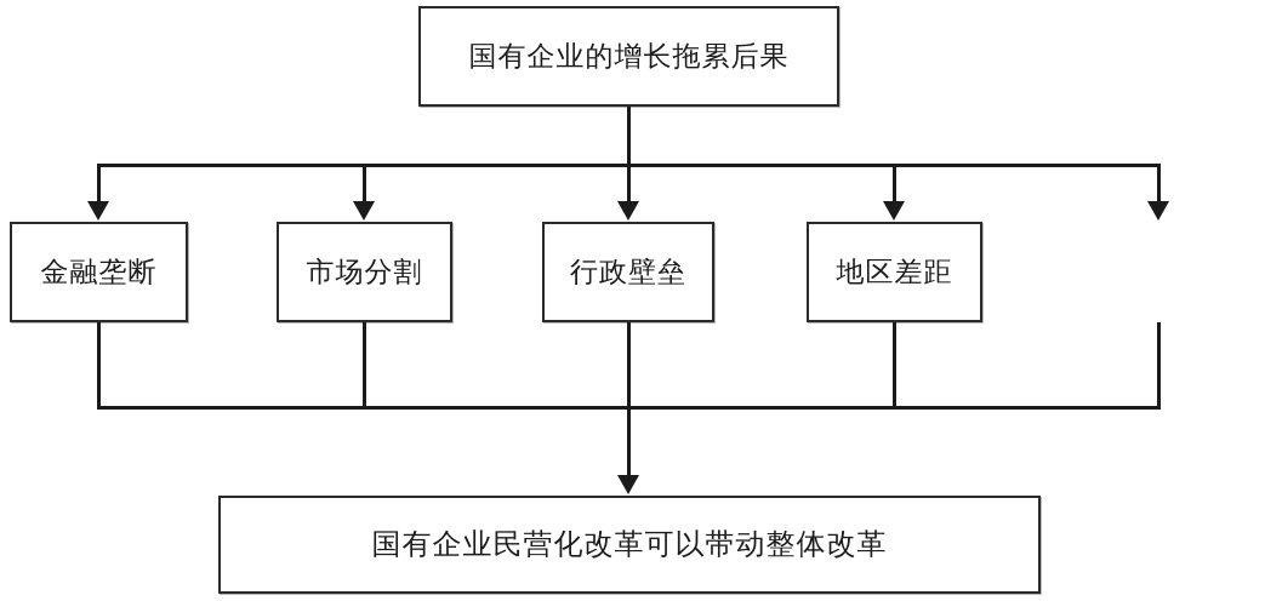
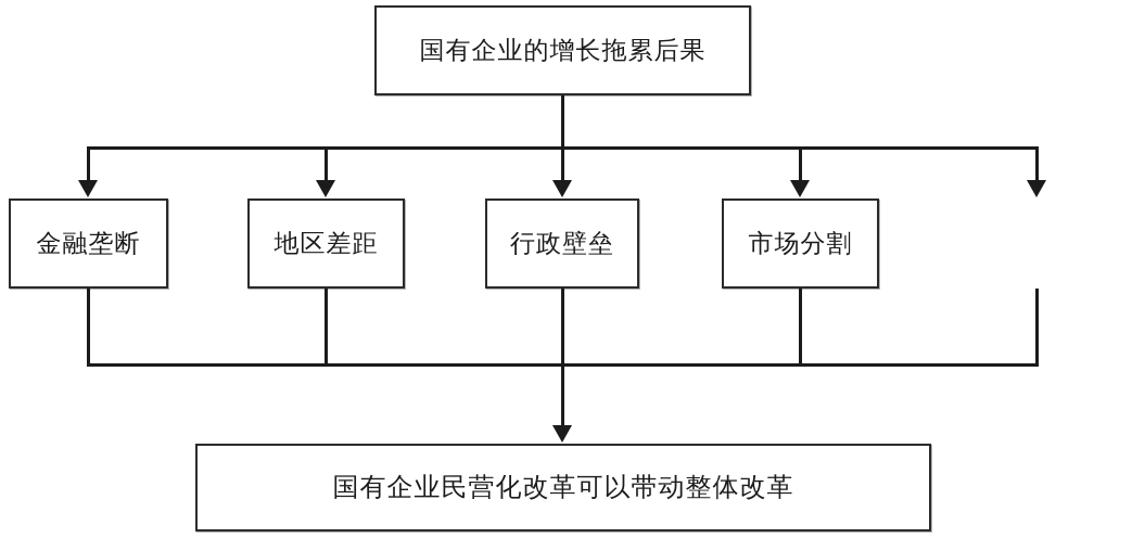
  国有企业的增长拖累后果
  金融垄断
- 市场分割
+ 地区差距
  行政壁垒
- 地区差距
+ 市场分割
  国有企业民营化改革可以带动整体改革
